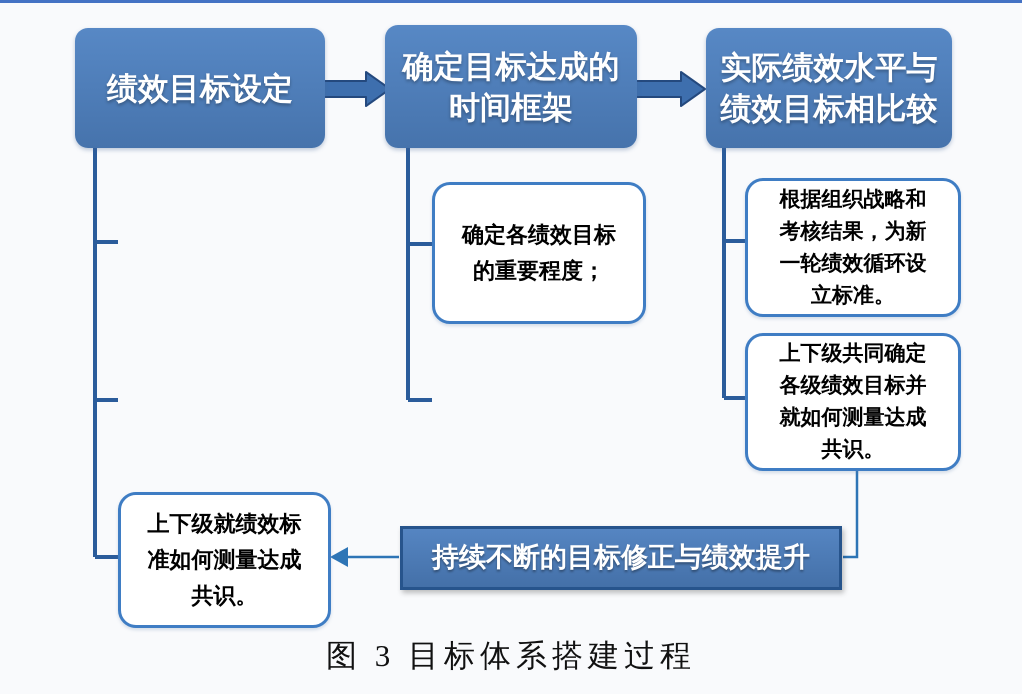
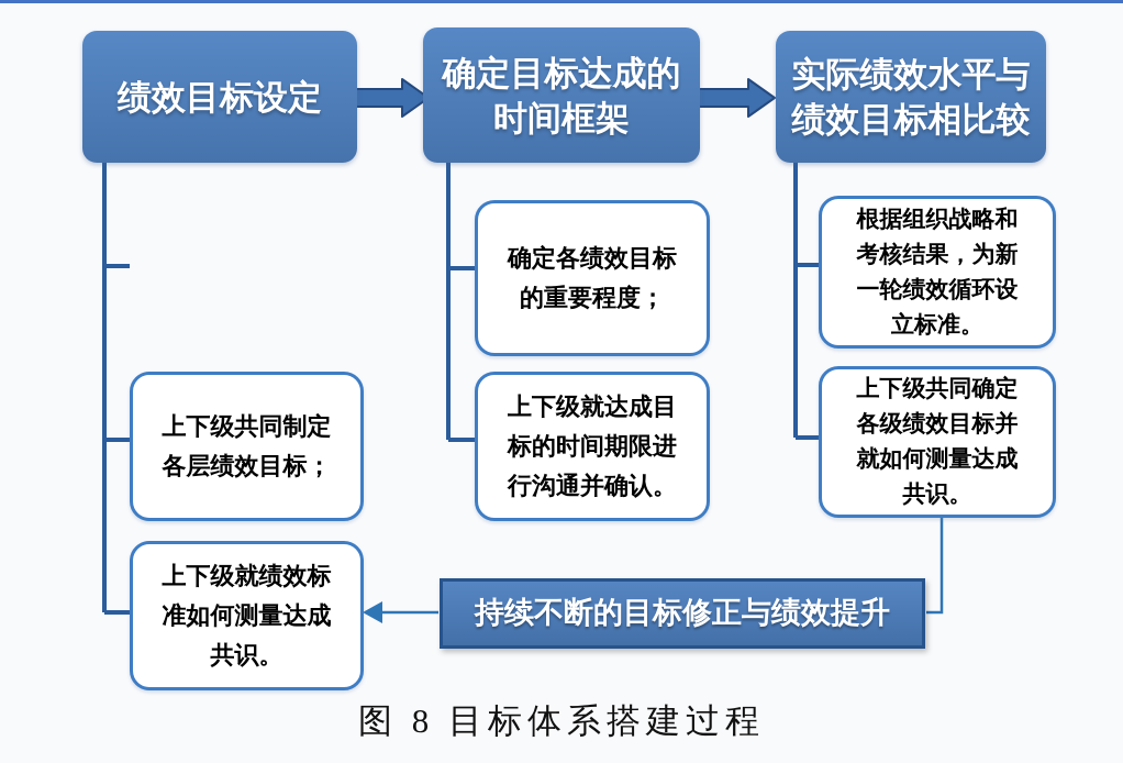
  绩效目标设定
  确定目标达成的
  时间框架
  实际绩效水平与
  绩效目标相比较
+ 上下级共同制定
+ 各层绩效目标；
  上下级就绩效标
  准如何测量达成
  共识。
  确定各绩效目标
  的重要程度；
+ 上下级就达成目
+ 标的时间期限进
+ 行沟通并确认。
  根据组织战略和
  考核结果，为新
  一轮绩效循环设
  立标准。
  上下级共同确定
  各级绩效目标并
  就如何测量达成
  共识。
  持续不断的目标修正与绩效提升
- 图 3 目标体系搭建过程
+ 图 8 目标体系搭建过程
